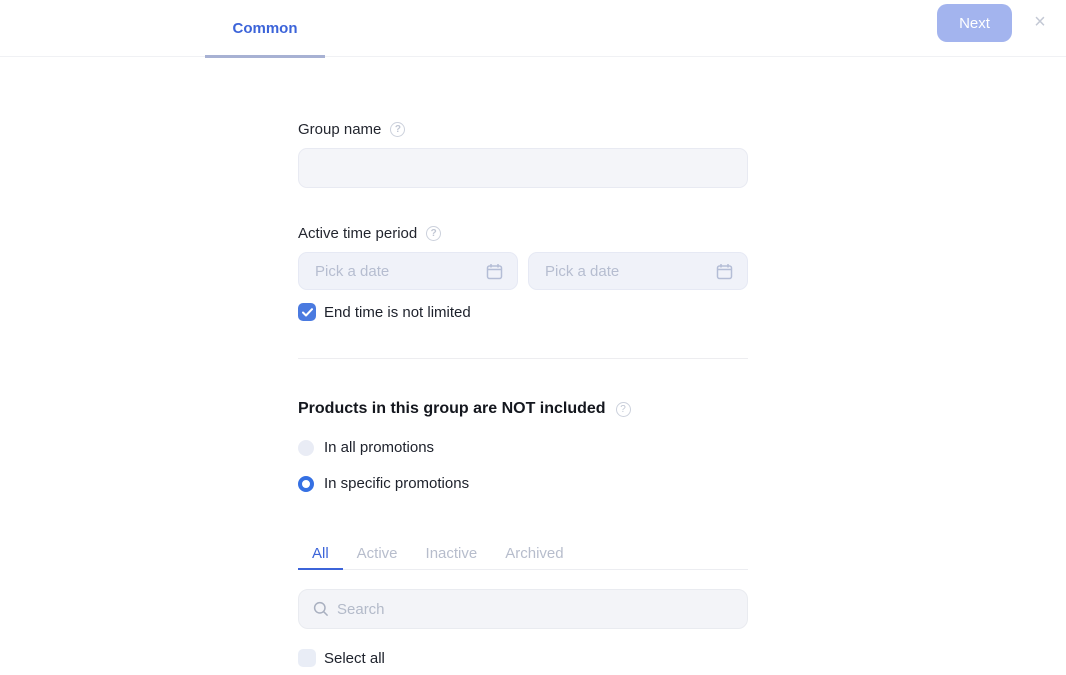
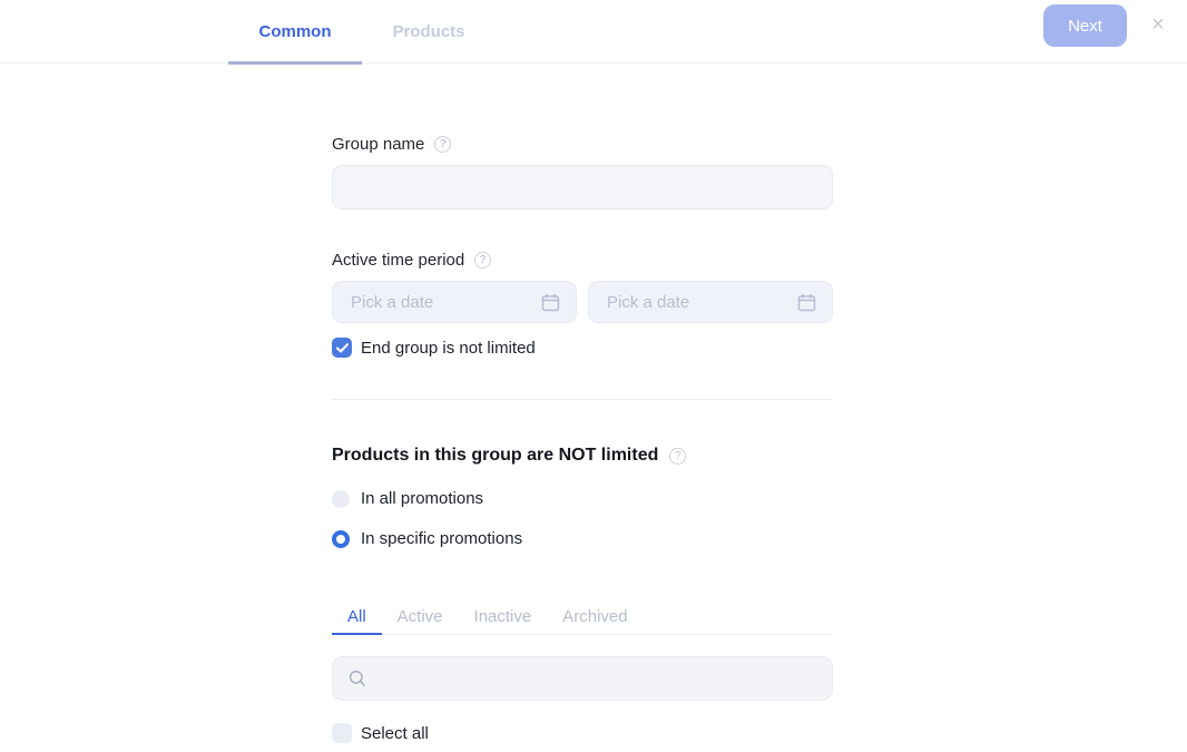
  Common
+ Products
  Next
  ×
  Group name
  ?
  Active time period
  ?
  Pick a date
  Pick a date
- End time is not limited
+ End group is not limited
- Products in this group are NOT included
+ Products in this group are NOT limited
  ?
  In all promotions
  In specific promotions
  All
  Active
  Inactive
  Archived
- Search
  Select all
